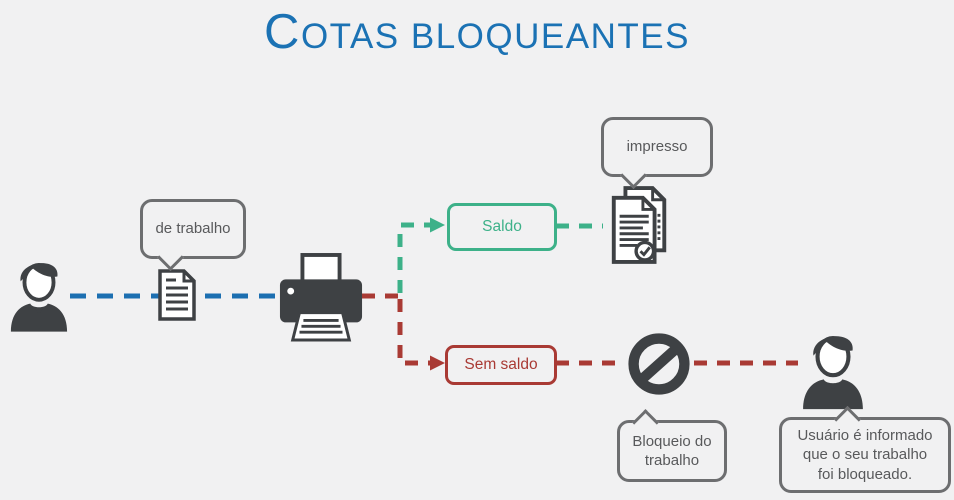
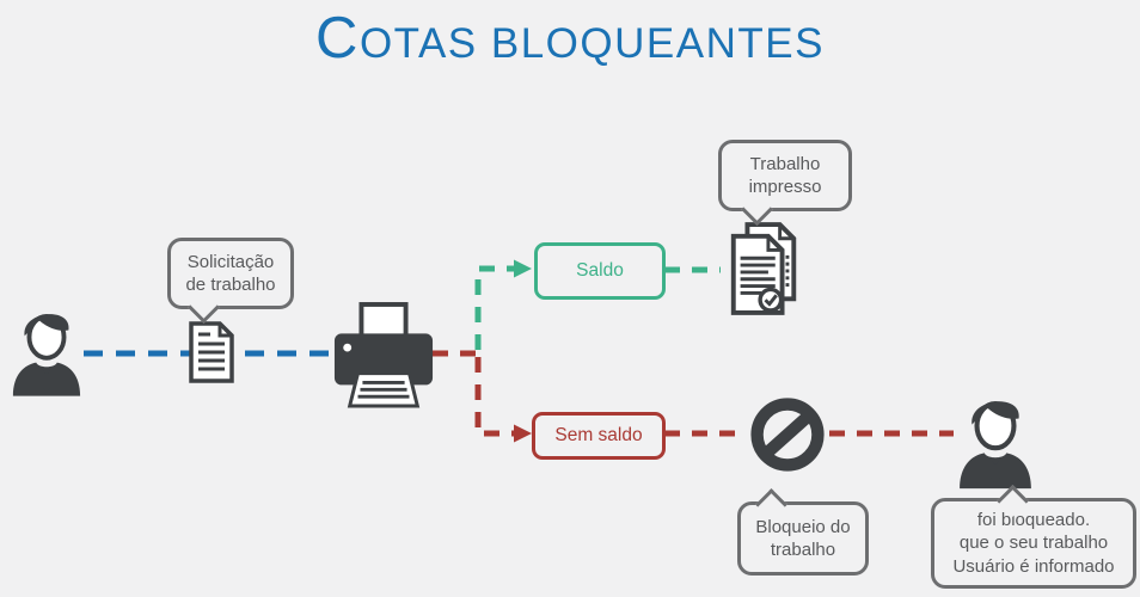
  COTAS BLOQUEANTES
+ Solicitação
  de trabalho
  Saldo
+ Trabalho
  impresso
  Sem saldo
  Bloqueio do
  trabalho
- Usuário é informado
+ foi bloqueado.
  que o seu trabalho
- foi bloqueado.
+ Usuário é informado
